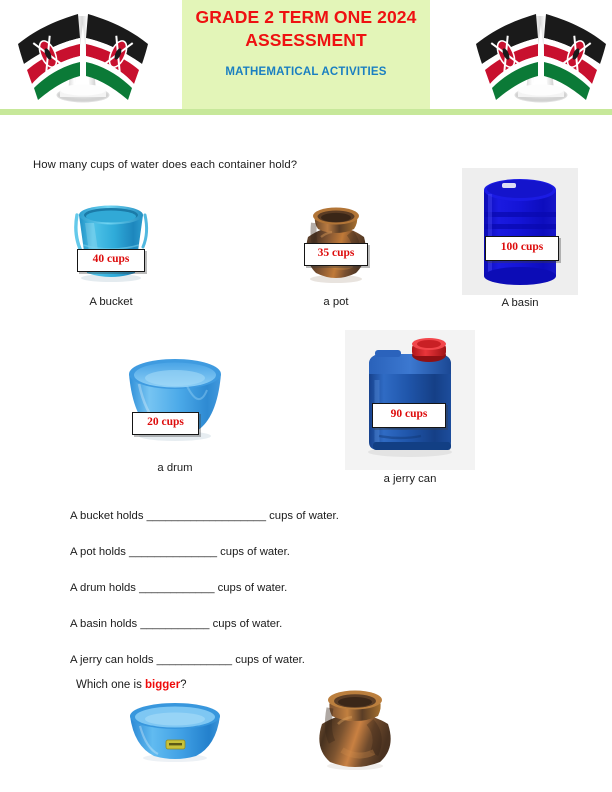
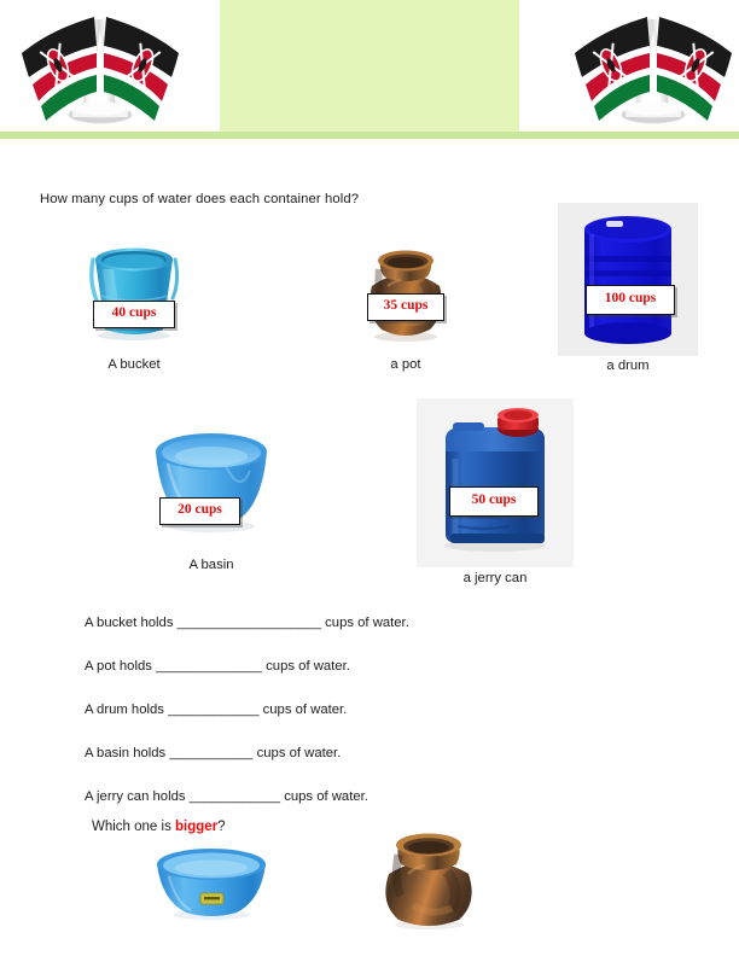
- GRADE 2 TERM ONE 2024
- ASSESSMENT
- MATHEMATICAL ACTIVITIES
  How many cups of water does each container hold?
  40 cups
  A bucket
  35 cups
  a pot
  100 cups
- A basin
+ a drum
  20 cups
- a drum
+ A basin
- 90 cups
+ 50 cups
  a jerry can
  A bucket holds ___________________ cups of water.
  A pot holds ______________ cups of water.
  A drum holds ____________ cups of water.
  A basin holds ___________ cups of water.
  A jerry can holds ____________ cups of water.
  Which one is bigger?
